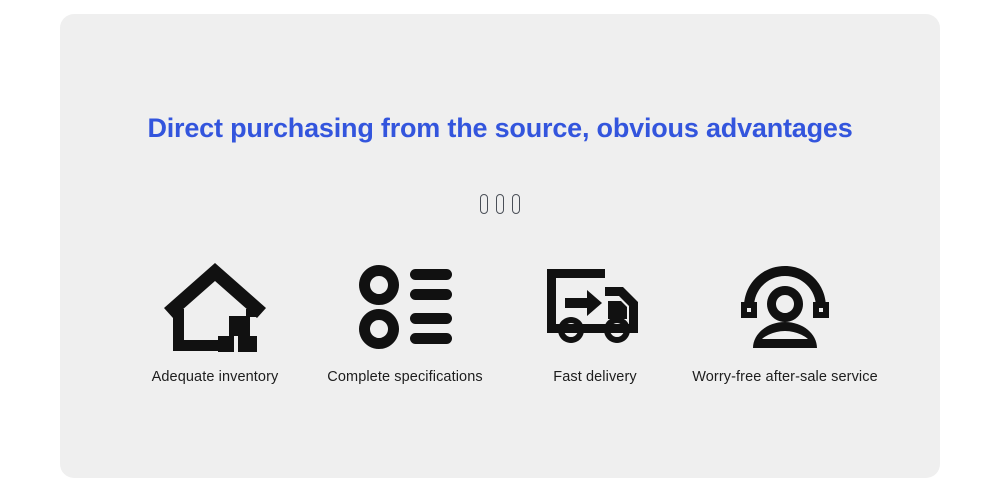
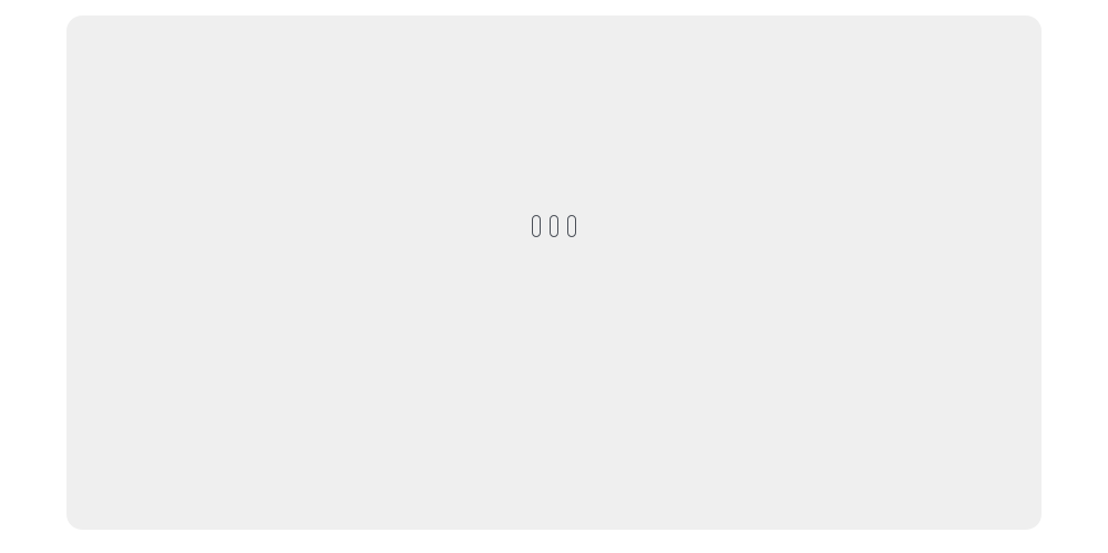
- Direct purchasing from the source, obvious advantages
- Adequate inventory
- Complete specifications
- Fast delivery
- Worry-free after-sale service
